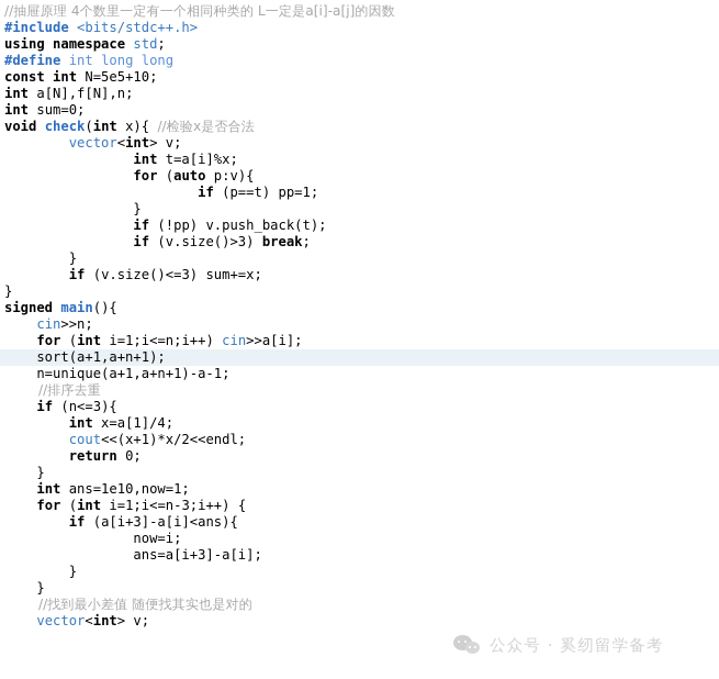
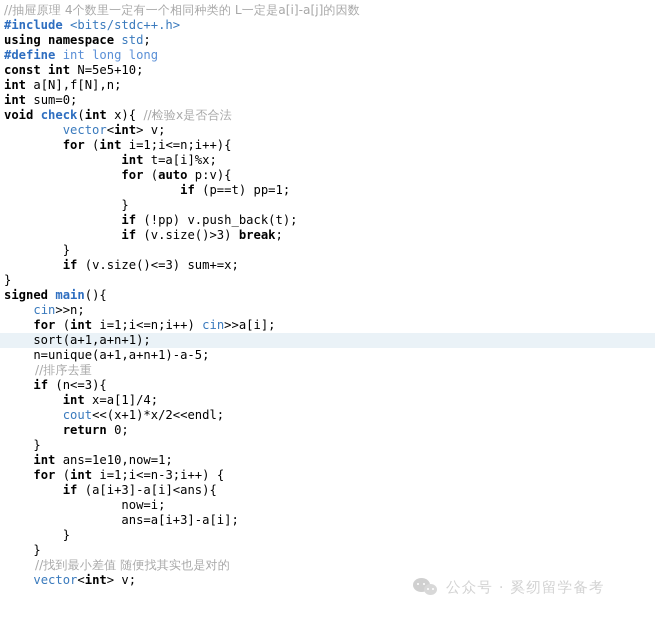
  //抽屉原理 4个数里一定有一个相同种类的 L一定是a[i]-a[j]的因数
  #include <bits/stdc++.h>
  using namespace std;
  #define int long long
  const int N=5e5+10;
  int a[N],f[N],n;
  int sum=0;
  void check(int x){ //检验x是否合法
  vector<int> v;
+ for (int i=1;i<=n;i++){
  int t=a[i]%x;
  for (auto p:v){
  if (p==t) pp=1;
  }
  if (!pp) v.push_back(t);
  if (v.size()>3) break;
  }
  if (v.size()<=3) sum+=x;
  }
  signed main(){
  cin>>n;
  for (int i=1;i<=n;i++) cin>>a[i];
  sort(a+1,a+n+1);
- n=unique(a+1,a+n+1)-a-1;
+ n=unique(a+1,a+n+1)-a-5;
  //排序去重
  if (n<=3){
  int x=a[1]/4;
  cout<<(x+1)*x/2<<endl;
  return 0;
  }
  int ans=1e10,now=1;
  for (int i=1;i<=n-3;i++) {
  if (a[i+3]-a[i]<ans){
  now=i;
  ans=a[i+3]-a[i];
  }
  }
  //找到最小差值 随便找其实也是对的
  vector<int> v;
  公众号 · 奚纫留学备考
